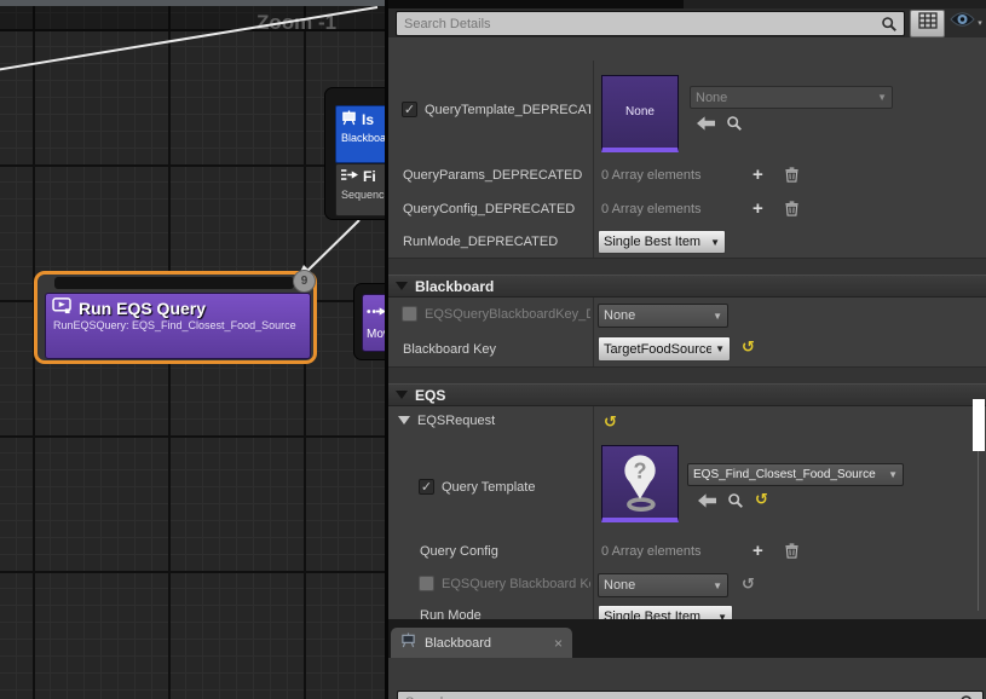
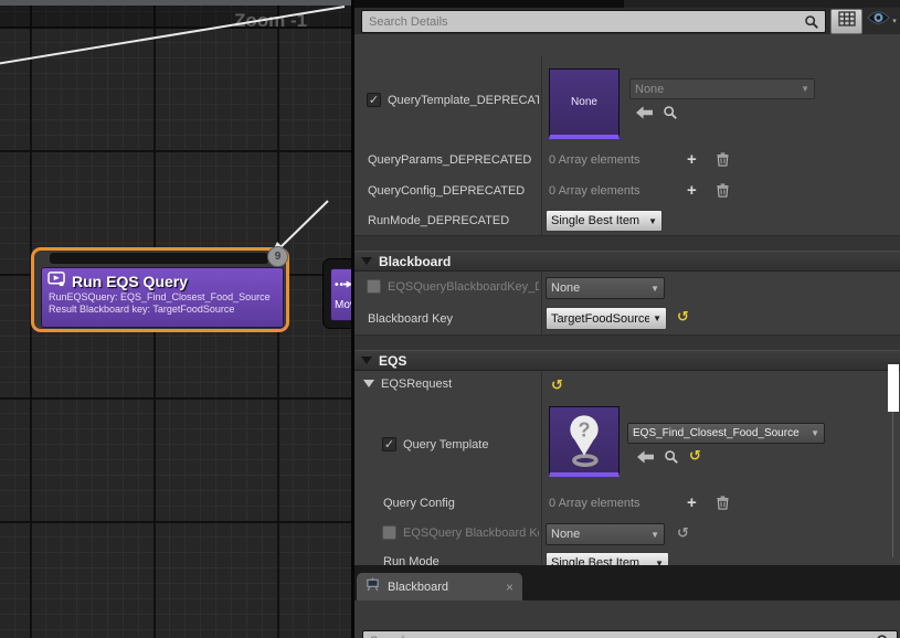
  Zom -1
- Is
- Blackboa
- Fi
- Sequenc
  9
  Run EQS Query
  RunEQSQuery: EQS_Find_Closest_Food_Source
+ Result Blackboard key: TargetFoodSource
  Search Details
  ✓
  QueryTemplate_DEPRECAT
  None
  None
  ▼
  QueryParams_DEPRECATED
  0 Array elements
  +
  QueryConfig_DEPRECATED
  0 Array elements
  +
  RunMode_DEPRECATED
  Single Best Item
  ▼
  Blackboard
  None
  ▼
  Blackboard Key
  TargetFoodSource
  ▼
  ↺
  EQS
  EQSRequest
  ↺
  ✓
  Query Template
  ?
  EQS_Find_Closest_Food_Source
  ▼
  ↺
  Query Config
  0 Array elements
  +
  EQSQuery Blackboard K
  None
  ▼
  ↺
  Run Mode
  Single Best Item
  ▼
  Blackboard
  ×
